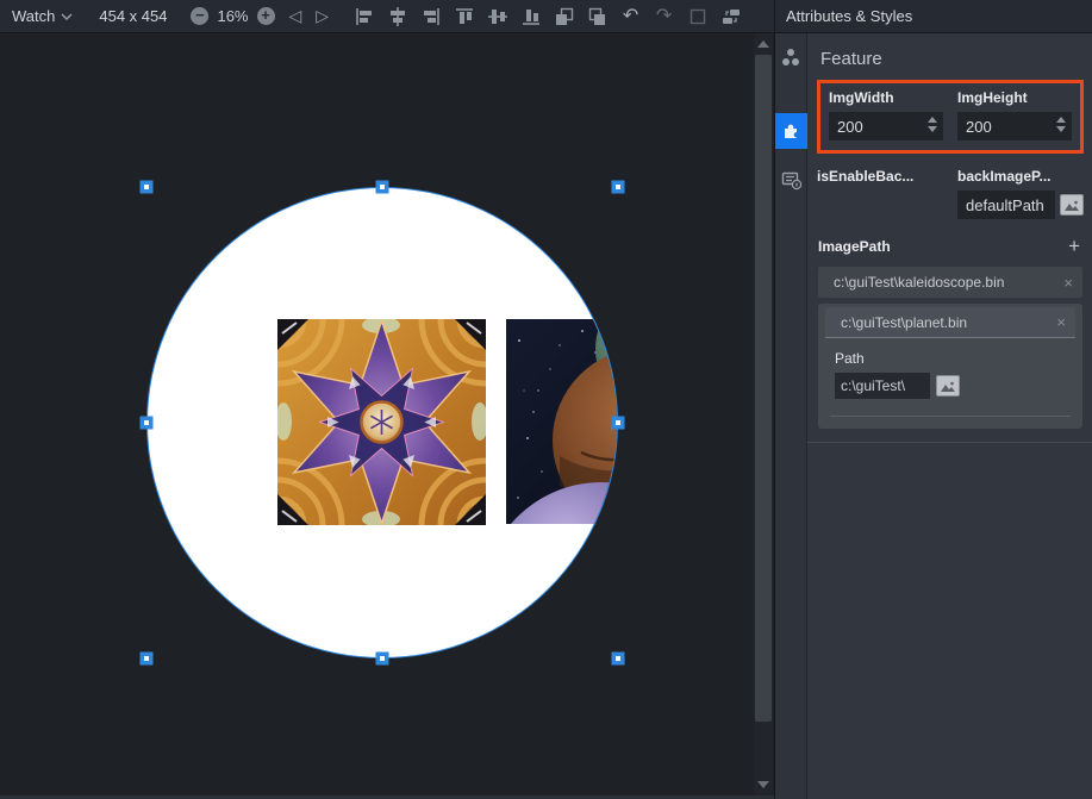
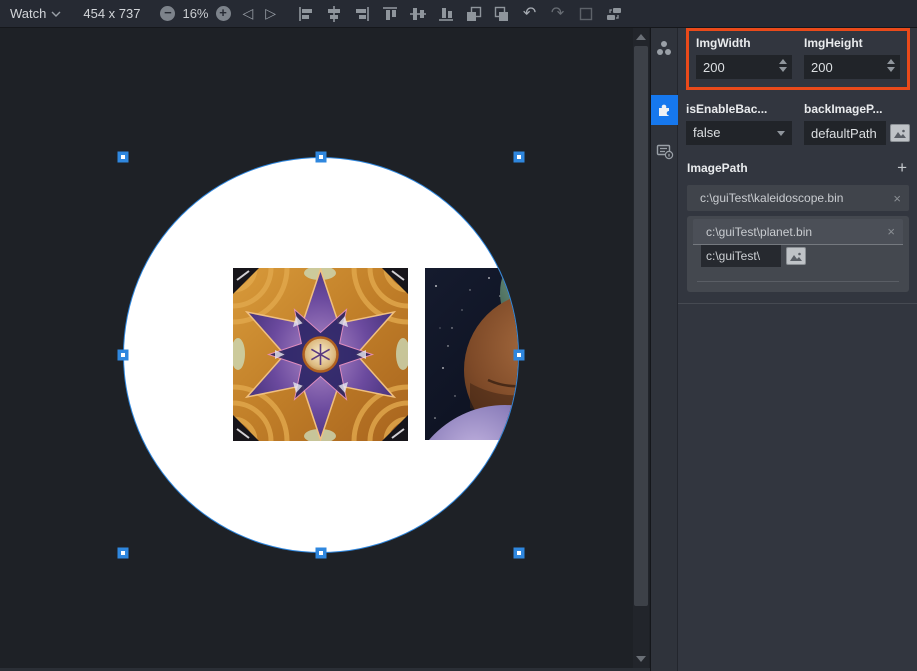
  Watch
- 454 x 454
+ 454 x 737
  −
  16%
  +
  ◁
  ▷
  ↶
  ↷
- Attributes & Styles
- Feature
  ImgWidth
  200
  ImgHeight
  200
  isEnableBac...
+ false
  backImageP...
  defaultPath
  ImagePath
  +
  c:\guiTest\kaleidoscope.bin
  ×
  c:\guiTest\planet.bin
  ×
- Path
  c:\guiTest\
